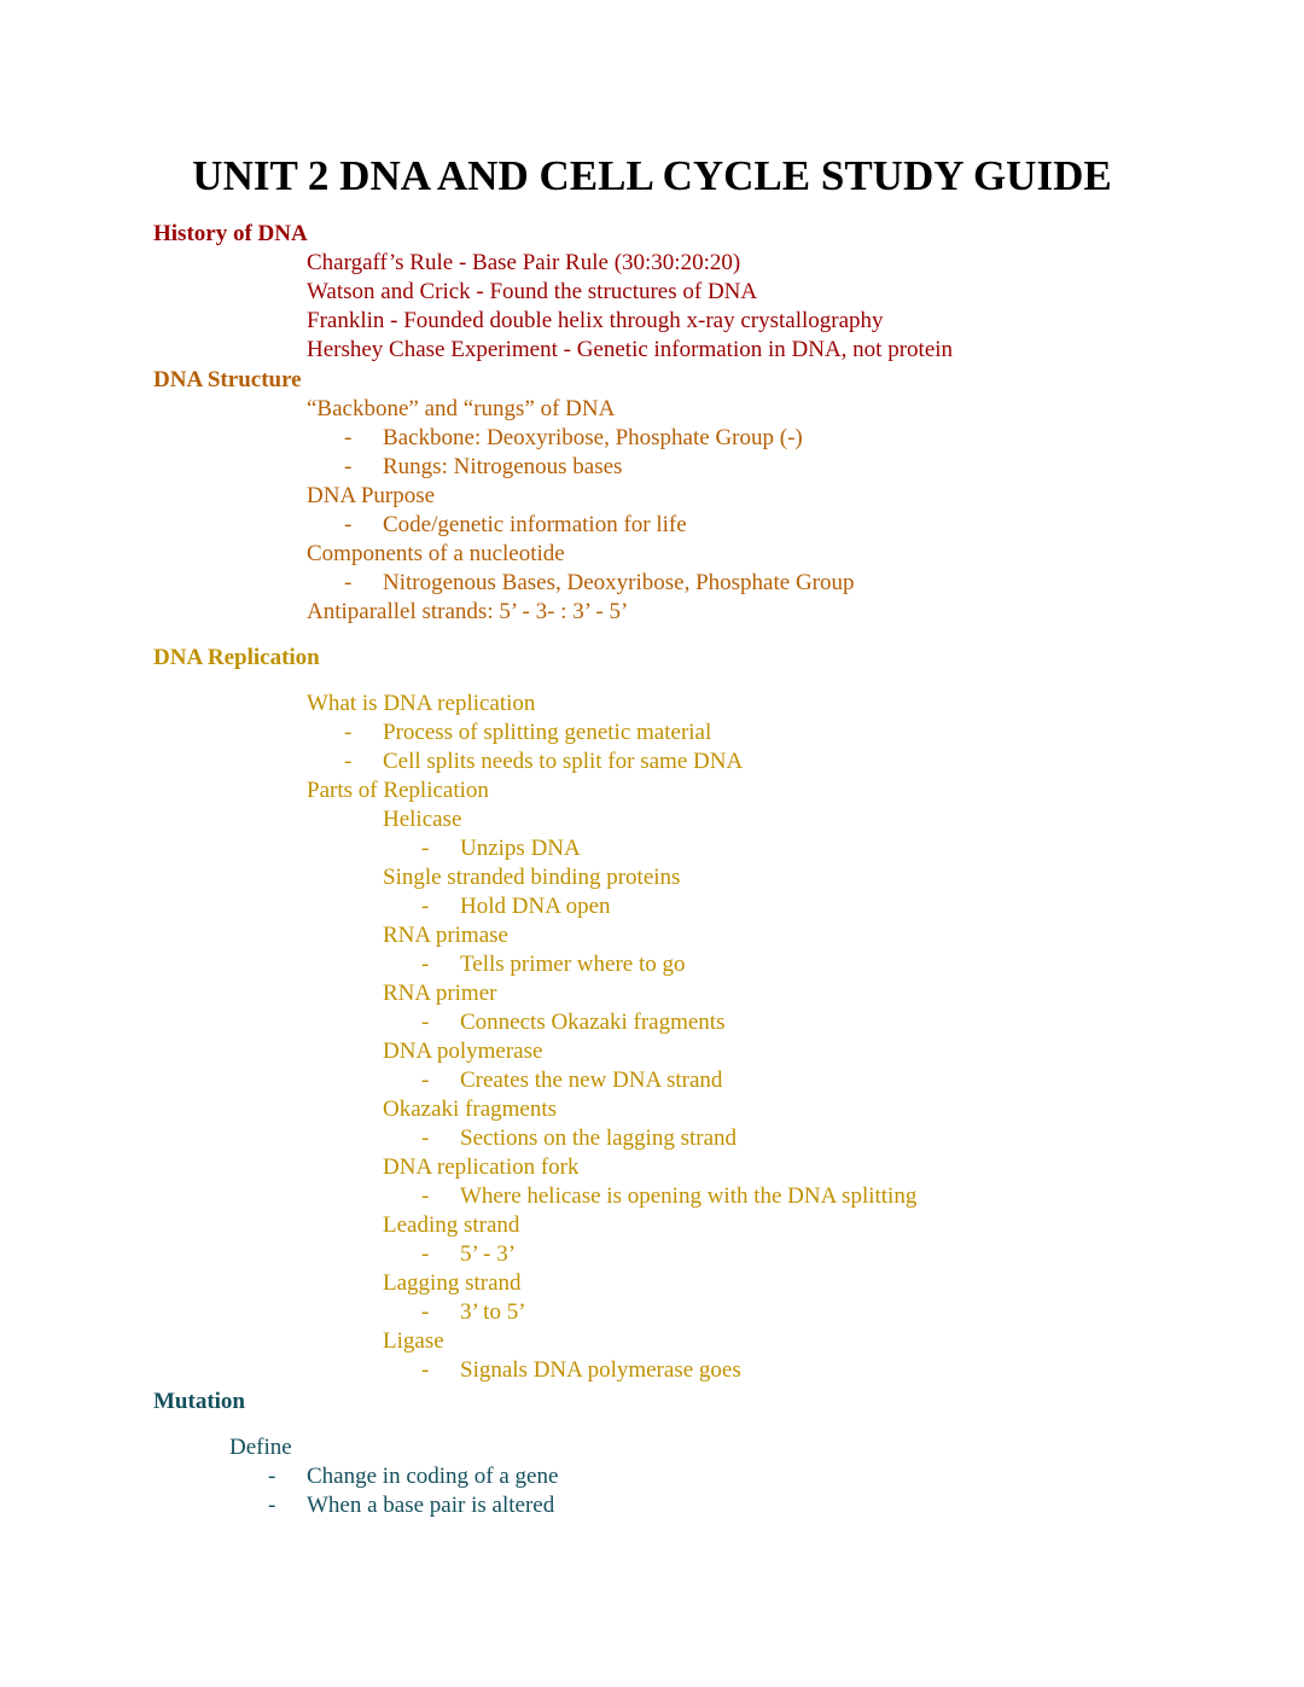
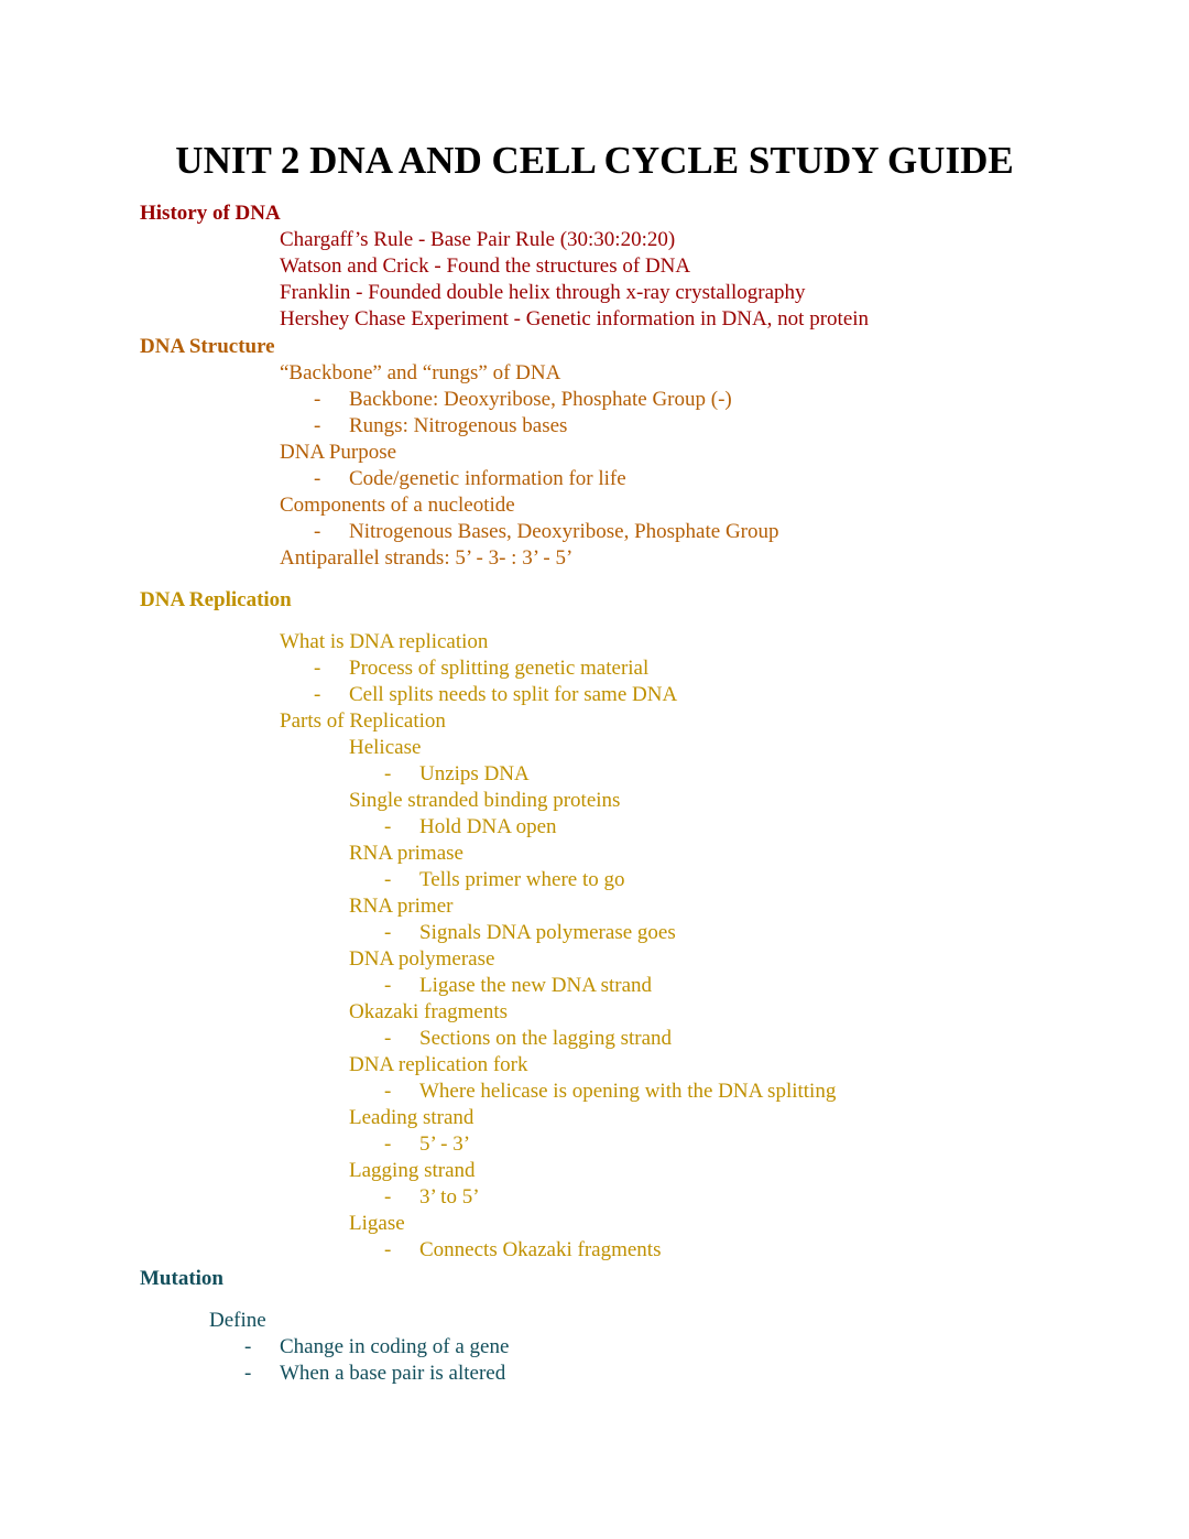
  UNIT 2 DNA AND CELL CYCLE STUDY GUIDE
  History of DNA
  Chargaff’s Rule - Base Pair Rule (30:30:20:20)
  Watson and Crick - Found the structures of DNA
  Franklin - Founded double helix through x-ray crystallography
  Hershey Chase Experiment - Genetic information in DNA, not protein
  DNA Structure
  “Backbone” and “rungs” of DNA
  - Backbone: Deoxyribose, Phosphate Group (-)
  - Rungs: Nitrogenous bases
  DNA Purpose
  - Code/genetic information for life
  Components of a nucleotide
  - Nitrogenous Bases, Deoxyribose, Phosphate Group
  Antiparallel strands: 5’ - 3- : 3’ - 5’
  DNA Replication
  What is DNA replication
  - Process of splitting genetic material
  - Cell splits needs to split for same DNA
  Parts of Replication
  Helicase
  - Unzips DNA
  Single stranded binding proteins
  - Hold DNA open
  RNA primase
  - Tells primer where to go
  RNA primer
- - Connects Okazaki fragments
+ - Signals DNA polymerase goes
  DNA polymerase
- - Creates the new DNA strand
+ - Ligase the new DNA strand
  Okazaki fragments
  - Sections on the lagging strand
  DNA replication fork
  - Where helicase is opening with the DNA splitting
  Leading strand
  - 5’ - 3’
  Lagging strand
  - 3’ to 5’
  Ligase
- - Signals DNA polymerase goes
+ - Connects Okazaki fragments
  Mutation
  Define
  - Change in coding of a gene
  - When a base pair is altered
